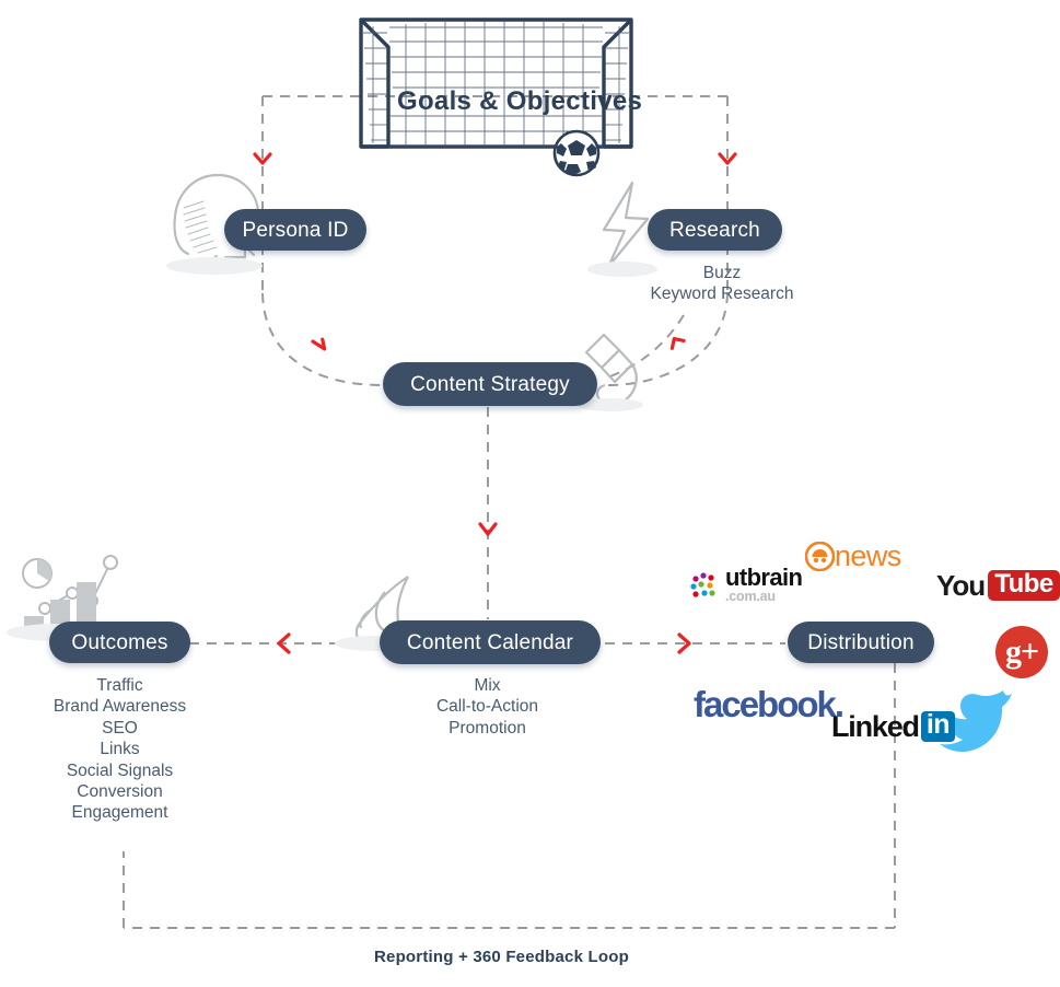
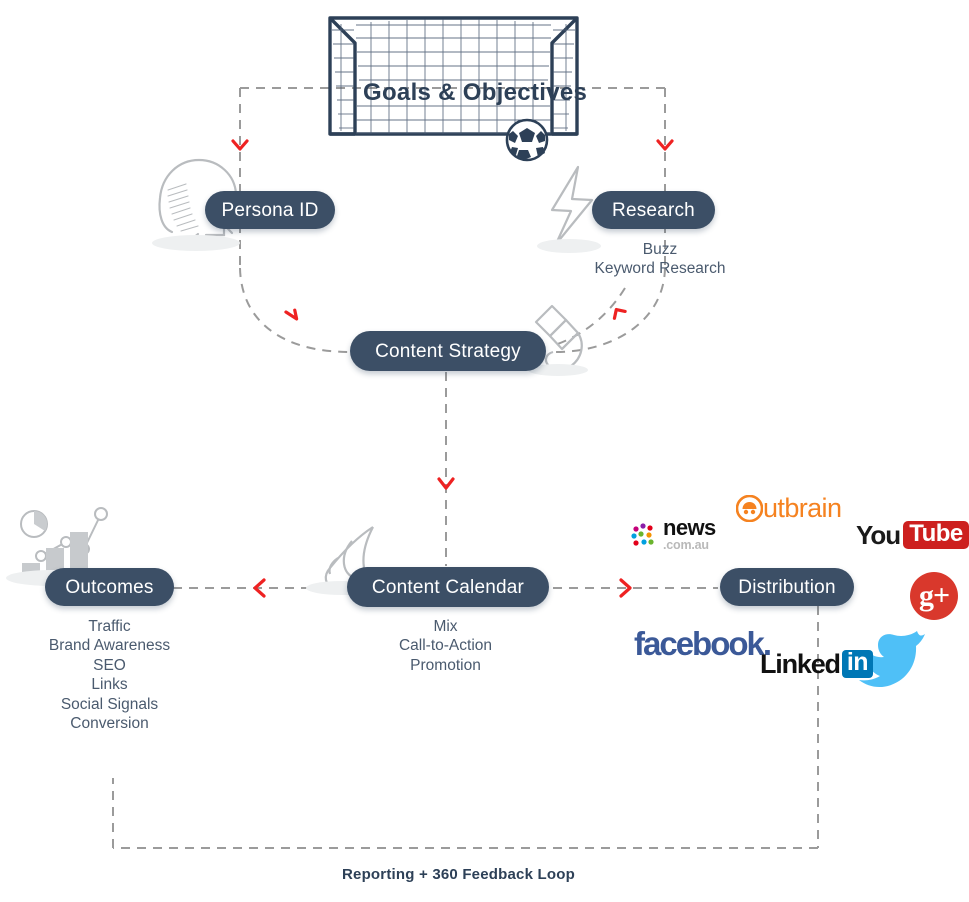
  Goals & Objectives
  Persona ID
  Research
  Buzz
  Keyword Research
  Content Strategy
  Content Calendar
  Mix
  Call-to-Action
  Promotion
  Distribution
  Outcomes
  Traffic
  Brand Awareness
  SEO
  Links
  Social Signals
  Conversion
- Engagement
- utbrain
+ news
  .com.au
- news
+ utbrain
  You
  Tube
  g+
  facebook.
  Linked
  in
  Reporting + 360 Feedback Loop
